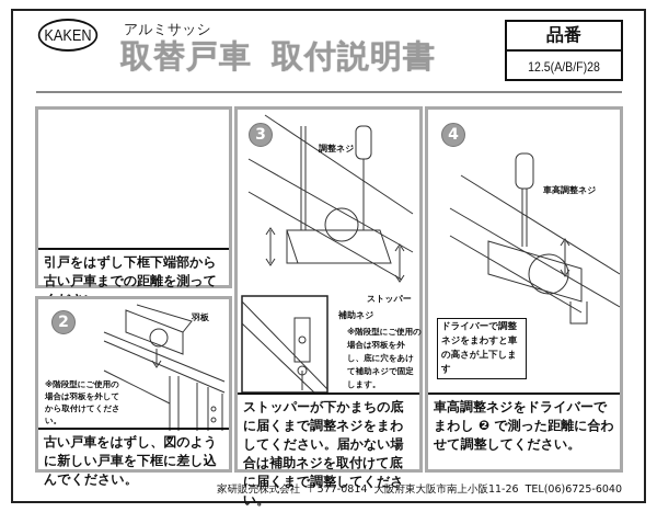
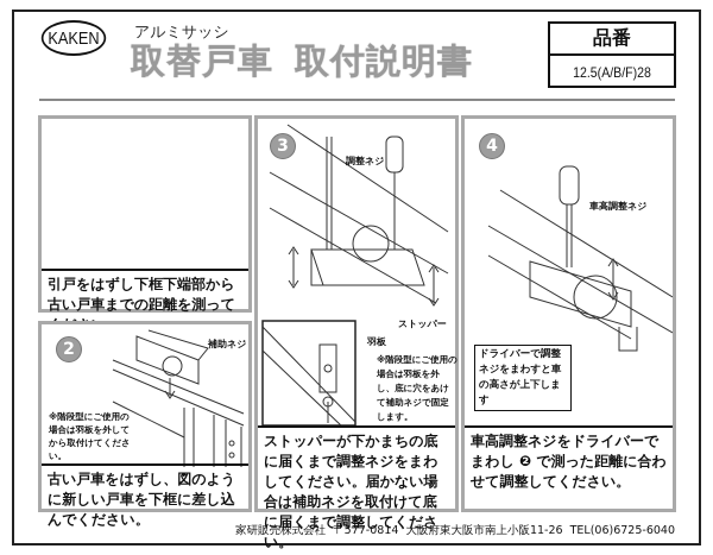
  KAKEN
  アルミサッシ
  取替戸車 取付説明書
  品番
  12.5(A/B/F)28
  引戸をはずし下框下端部から古い戸車までの距離を測って
  2
- 羽板
+ 補助ネジ
  ※階段型にご使用の場合は羽板を外してから取付けてください。
  古い戸車をはずし、図のように新しい戸車を下框に差し込んでください。
  3
  調整ネジ
  ストッパー
- 補助ネジ
+ 羽板
  ※階段型にご使用の場合は羽板を外し、底に穴をあけて補助ネジで固定します。
  ストッパーが下かまちの底に届くまで調整ネジをまわしてください。届かない場合は補助ネジを取付けて底に届くまで調整してください。
  4
  車高調整ネジ
  ドライバーで調整ネジをまわすと車の高さが上下します
  車高調整ネジをドライバーでまわし ❷ で測った距離に合わせて調整してください。
  家研販売株式会社 〒577-0814 大阪府東大阪市南上小阪11-26 TEL(06)6725-6040
